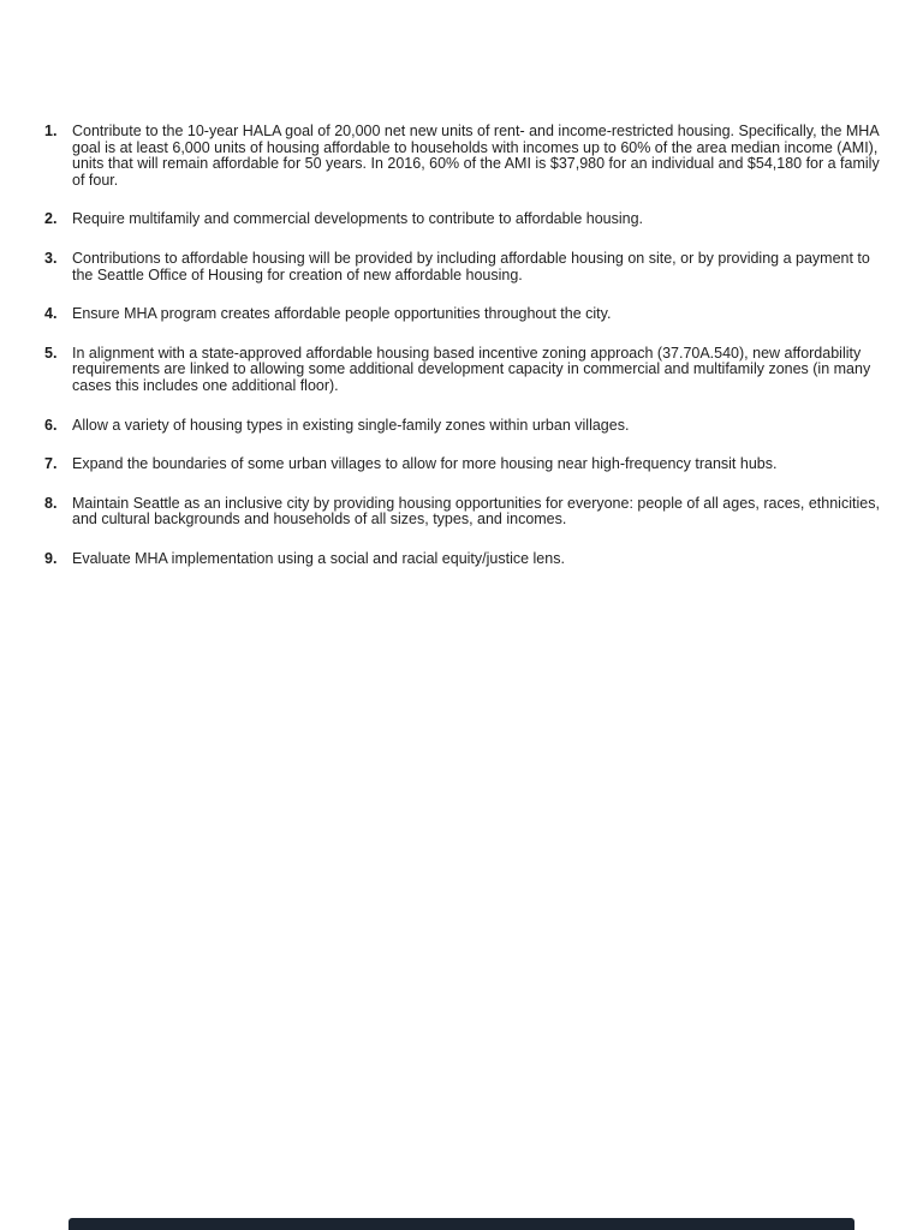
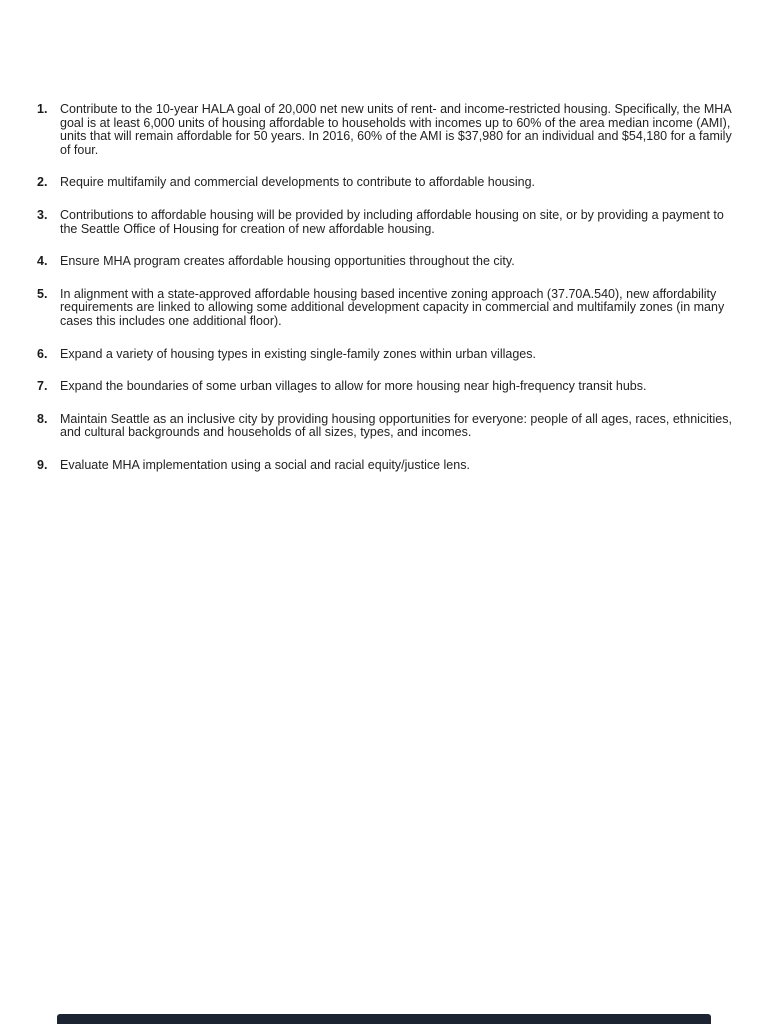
  1.
  Contribute to the 10-year HALA goal of 20,000 net new units of rent- and income-restricted housing. Specifically, the MHA goal is at least 6,000 units of housing affordable to households with incomes up to 60% of the area median income (AMI), units that will remain affordable for 50 years. In 2016, 60% of the AMI is $37,980 for an individual and $54,180 for a family of four.
  2.
  Require multifamily and commercial developments to contribute to affordable housing.
  3.
  Contributions to affordable housing will be provided by including affordable housing on site, or by providing a payment to the Seattle Office of Housing for creation of new affordable housing.
  4.
- Ensure MHA program creates affordable people opportunities throughout the city.
+ Ensure MHA program creates affordable housing opportunities throughout the city.
  5.
  In alignment with a state-approved affordable housing based incentive zoning approach (37.70A.540), new affordability requirements are linked to allowing some additional development capacity in commercial and multifamily zones (in many cases this includes one additional floor).
  6.
- Allow a variety of housing types in existing single-family zones within urban villages.
+ Expand a variety of housing types in existing single-family zones within urban villages.
  7.
  Expand the boundaries of some urban villages to allow for more housing near high-frequency transit hubs.
  8.
  Maintain Seattle as an inclusive city by providing housing opportunities for everyone: people of all ages, races, ethnicities, and cultural backgrounds and households of all sizes, types, and incomes.
  9.
  Evaluate MHA implementation using a social and racial equity/justice lens.
